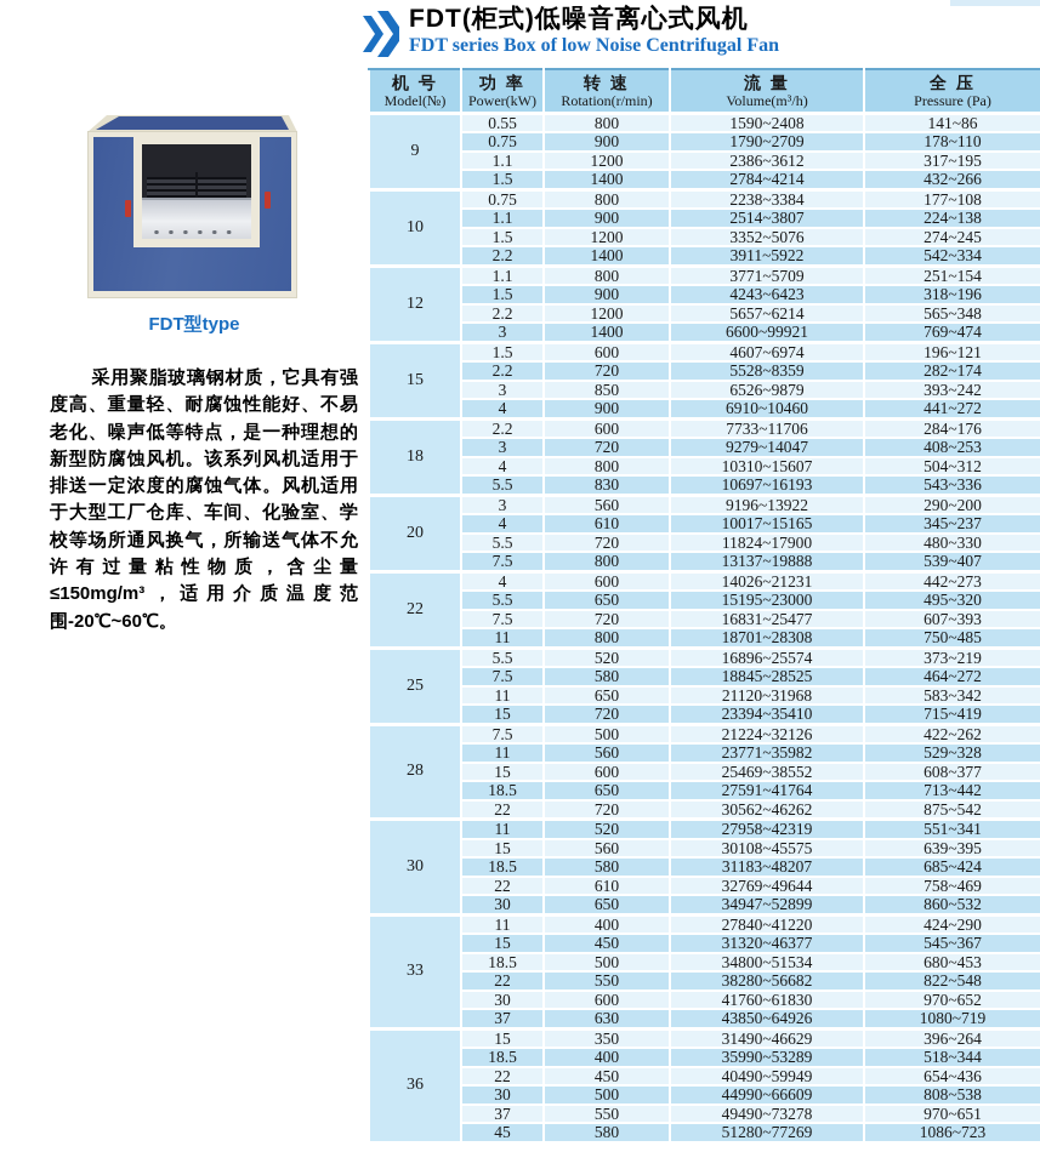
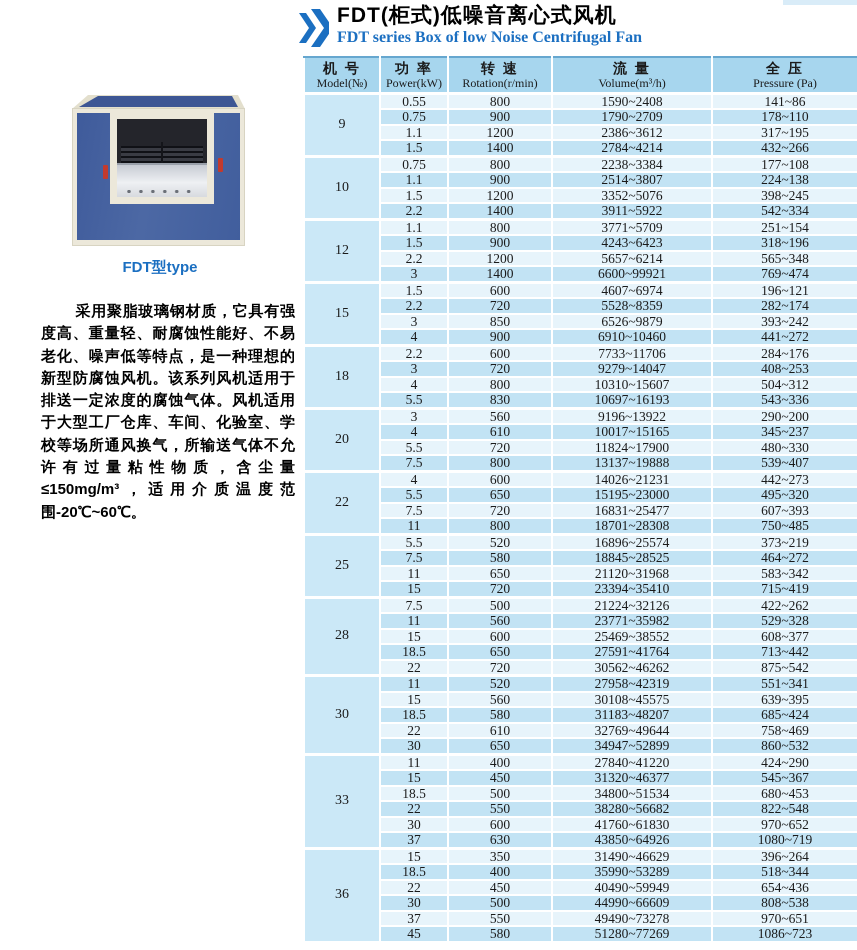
  FDT(柜式)低噪音离心式风机
  FDT series Box of low Noise Centrifugal Fan
  FDT型type
  采用聚脂玻璃钢材质，它具有强度高、重量轻、耐腐蚀性能好、不易老化、噪声低等特点，是一种理想的新型防腐蚀风机。该系列风机适用于排送一定浓度的腐蚀气体。风机适用于大型工厂仓库、车间、化验室、学校等场所通风换气，所输送气体不允许有过量粘性物质，含尘量≤150mg/m³，适用介质温度范围-20℃~60℃。
  机 号 Model(№)	功 率 Power(kW)	转 速 Rotation(r/min)	流 量 Volume(m³/h)	全 压 Pressure (Pa)
  9	0.55	800	1590~2408	141~86
  0.75	900	1790~2709	178~110
  1.1	1200	2386~3612	317~195
  1.5	1400	2784~4214	432~266
  10	0.75	800	2238~3384	177~108
  1.1	900	2514~3807	224~138
- 1.5	1200	3352~5076	274~245
+ 1.5	1200	3352~5076	398~245
  2.2	1400	3911~5922	542~334
  12	1.1	800	3771~5709	251~154
  1.5	900	4243~6423	318~196
  2.2	1200	5657~6214	565~348
  3	1400	6600~99921	769~474
  15	1.5	600	4607~6974	196~121
  2.2	720	5528~8359	282~174
  3	850	6526~9879	393~242
  4	900	6910~10460	441~272
  18	2.2	600	7733~11706	284~176
  3	720	9279~14047	408~253
  4	800	10310~15607	504~312
  5.5	830	10697~16193	543~336
  20	3	560	9196~13922	290~200
  4	610	10017~15165	345~237
  5.5	720	11824~17900	480~330
  7.5	800	13137~19888	539~407
  22	4	600	14026~21231	442~273
  5.5	650	15195~23000	495~320
  7.5	720	16831~25477	607~393
  11	800	18701~28308	750~485
  25	5.5	520	16896~25574	373~219
  7.5	580	18845~28525	464~272
  11	650	21120~31968	583~342
  15	720	23394~35410	715~419
  28	7.5	500	21224~32126	422~262
  11	560	23771~35982	529~328
  15	600	25469~38552	608~377
  18.5	650	27591~41764	713~442
  22	720	30562~46262	875~542
  30	11	520	27958~42319	551~341
  15	560	30108~45575	639~395
  18.5	580	31183~48207	685~424
  22	610	32769~49644	758~469
  30	650	34947~52899	860~532
  33	11	400	27840~41220	424~290
  15	450	31320~46377	545~367
  18.5	500	34800~51534	680~453
  22	550	38280~56682	822~548
  30	600	41760~61830	970~652
  37	630	43850~64926	1080~719
  36	15	350	31490~46629	396~264
  18.5	400	35990~53289	518~344
  22	450	40490~59949	654~436
  30	500	44990~66609	808~538
  37	550	49490~73278	970~651
  45	580	51280~77269	1086~723
